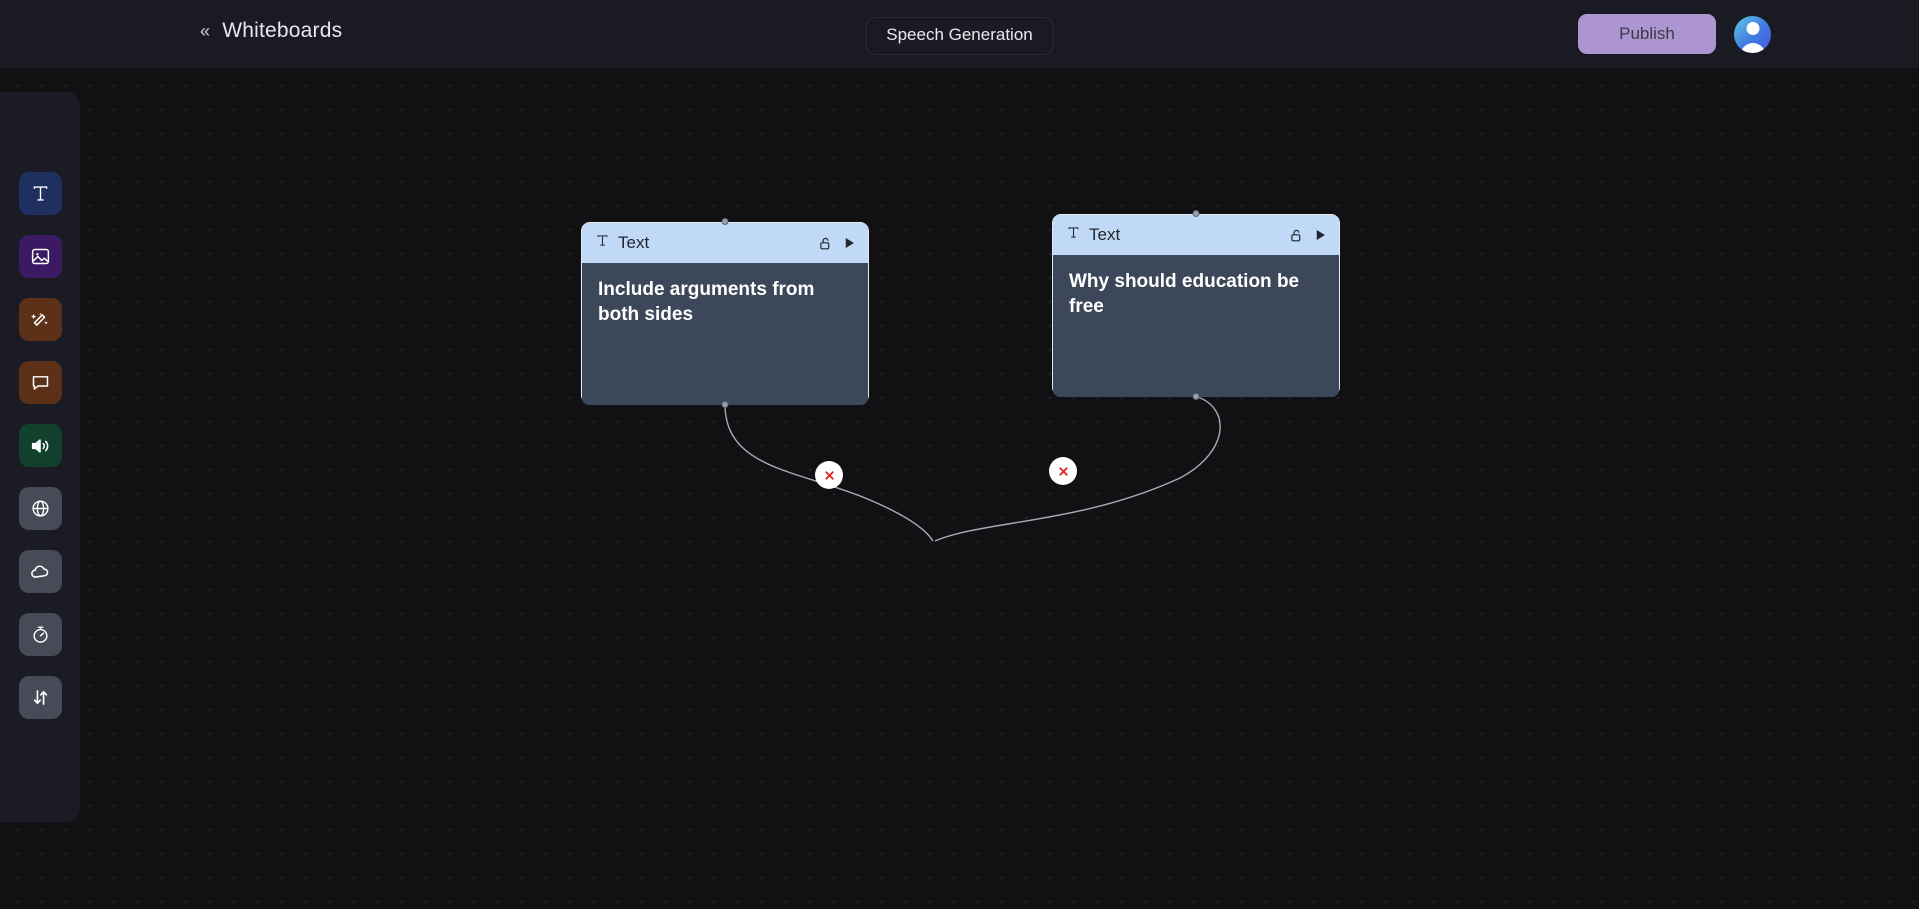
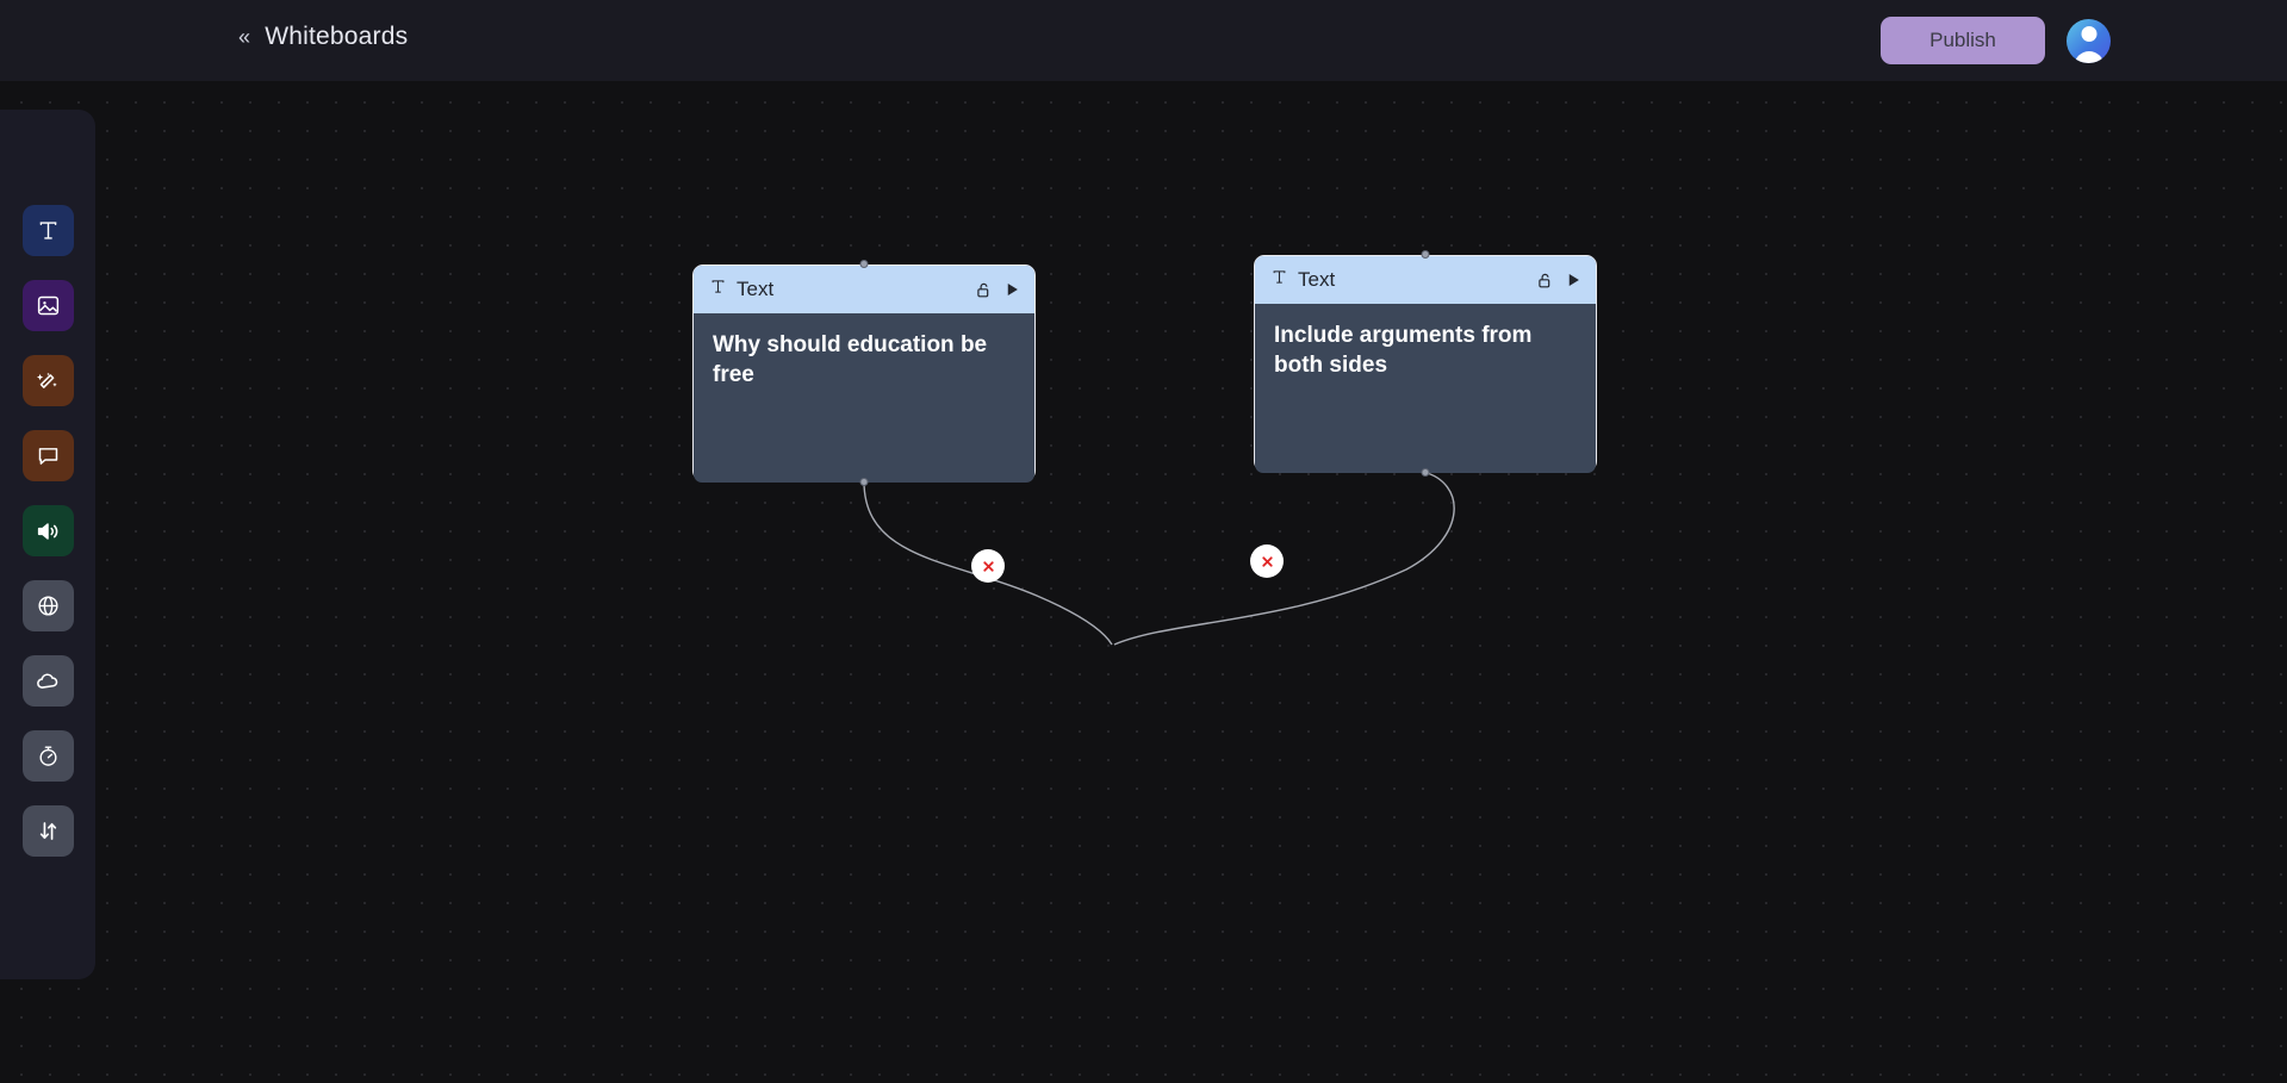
  «
  Whiteboards
- Speech Generation
  Publish
  Text
- Include arguments from both sides
+ Why should education be free
  Text
- Why should education be free
+ Include arguments from both sides
